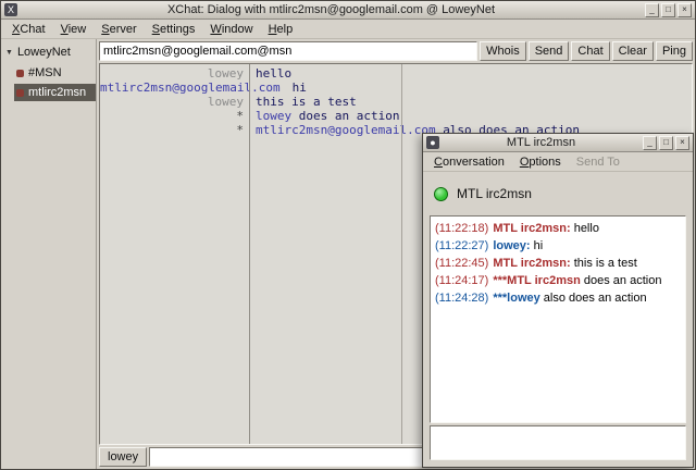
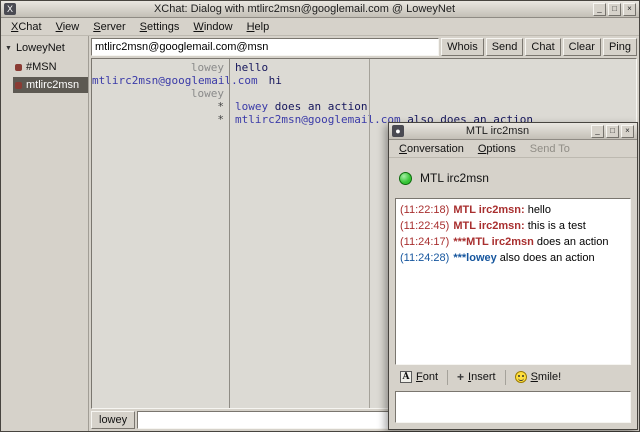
  X
  XChat: Dialog with mtlirc2msn@googlemail.com @ LoweyNet
  _
  □
  ×
  XChat
  View
  Server
  Settings
  Window
  Help
  LoweyNet
  #MSN
  mtlirc2msn
  mtlirc2msn@googlemail.com@msn
  Whois
  Send
  Chat
  Clear
  Ping
  lowey
  hello
  mtlirc2msn@googlemail.com
  hi
  lowey
- this is a test
  *
  lowey does an action
  *
  mtlirc2msn@googlemail.com also does an action
  lowey
  ●
  MTL irc2msn
  _
  □
  ×
  Conversation
  Options
  Send To
  MTL irc2msn
  (11:22:18) MTL irc2msn: hello
- (11:22:27) lowey: hi
  (11:22:45) MTL irc2msn: this is a test
  (11:24:17) ***MTL irc2msn does an action
  (11:24:28) ***lowey also does an action
+ A
+ Font
+ +
+ Insert
+ Smile!
